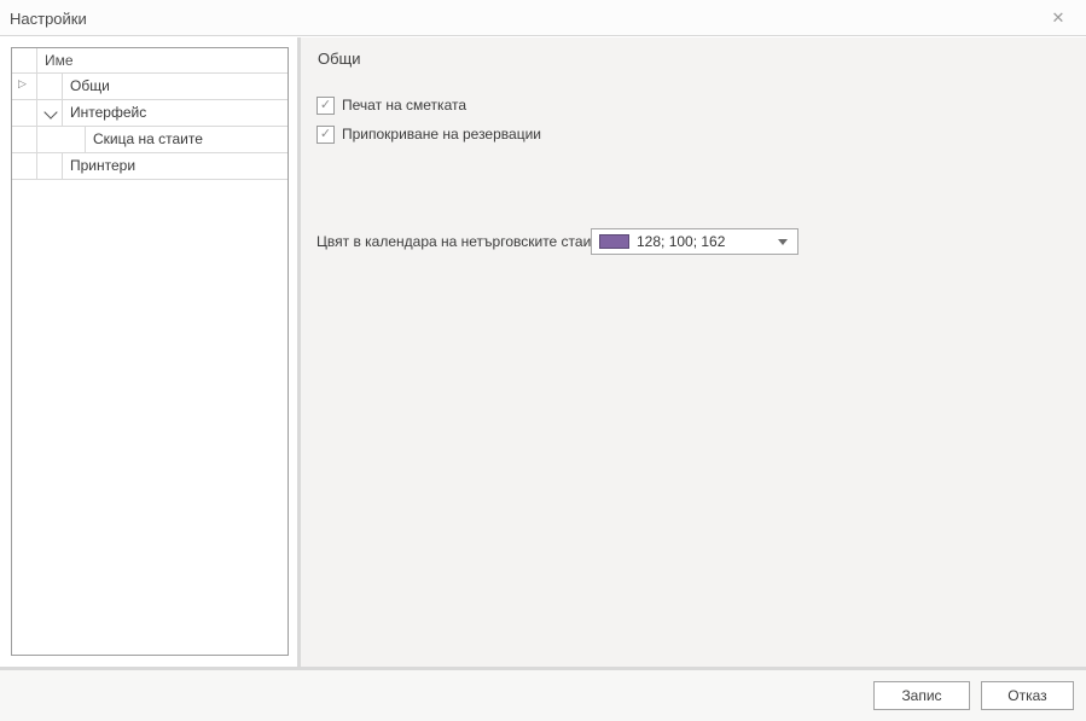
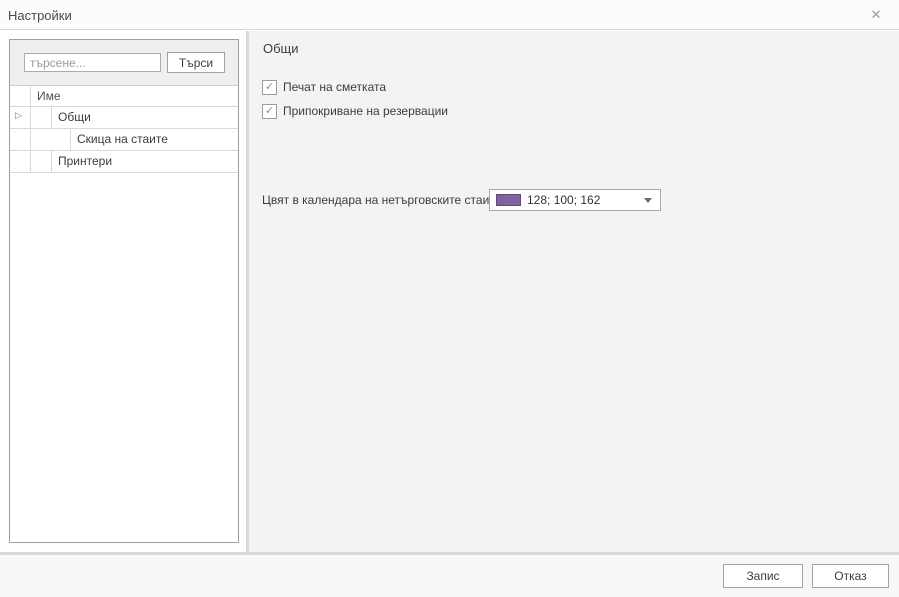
  Настройки
  ✕
+ търсене...
+ Търси
  Име
  ▷
  Общи
- Интерфейс
  Скица на стаите
  Принтери
  Общи
  ✓
  Печат на сметката
  ✓
  Припокриване на резервации
  Цвят в календара на нетърговските стаи
  128; 100; 162
  Запис
  Отказ
